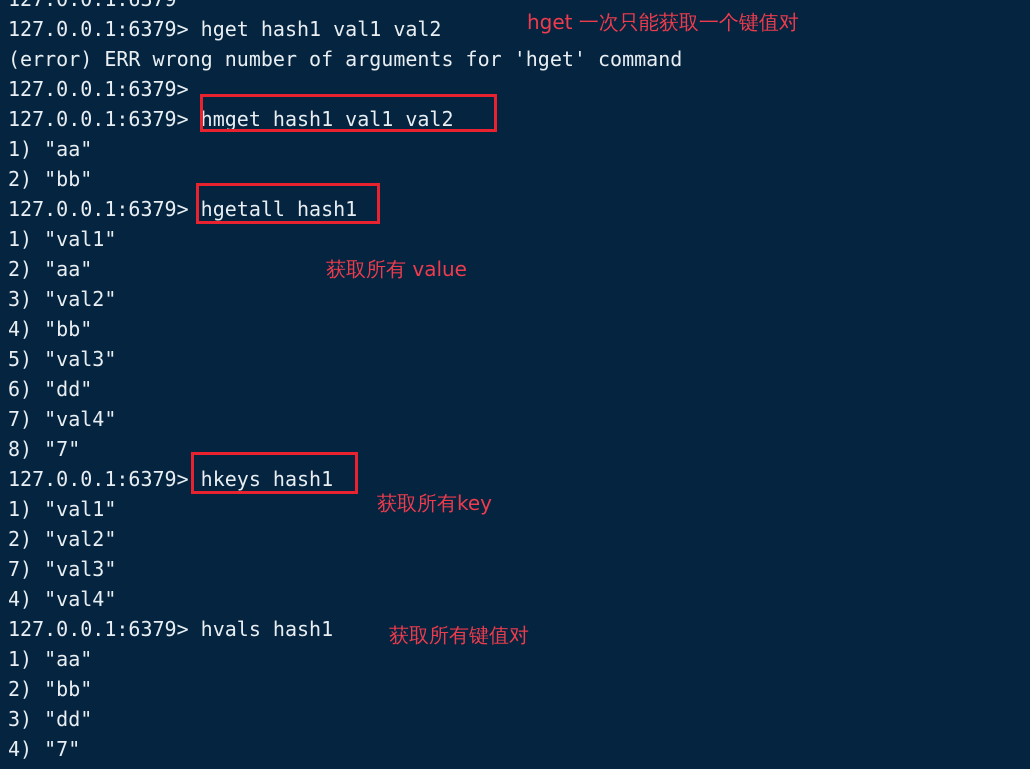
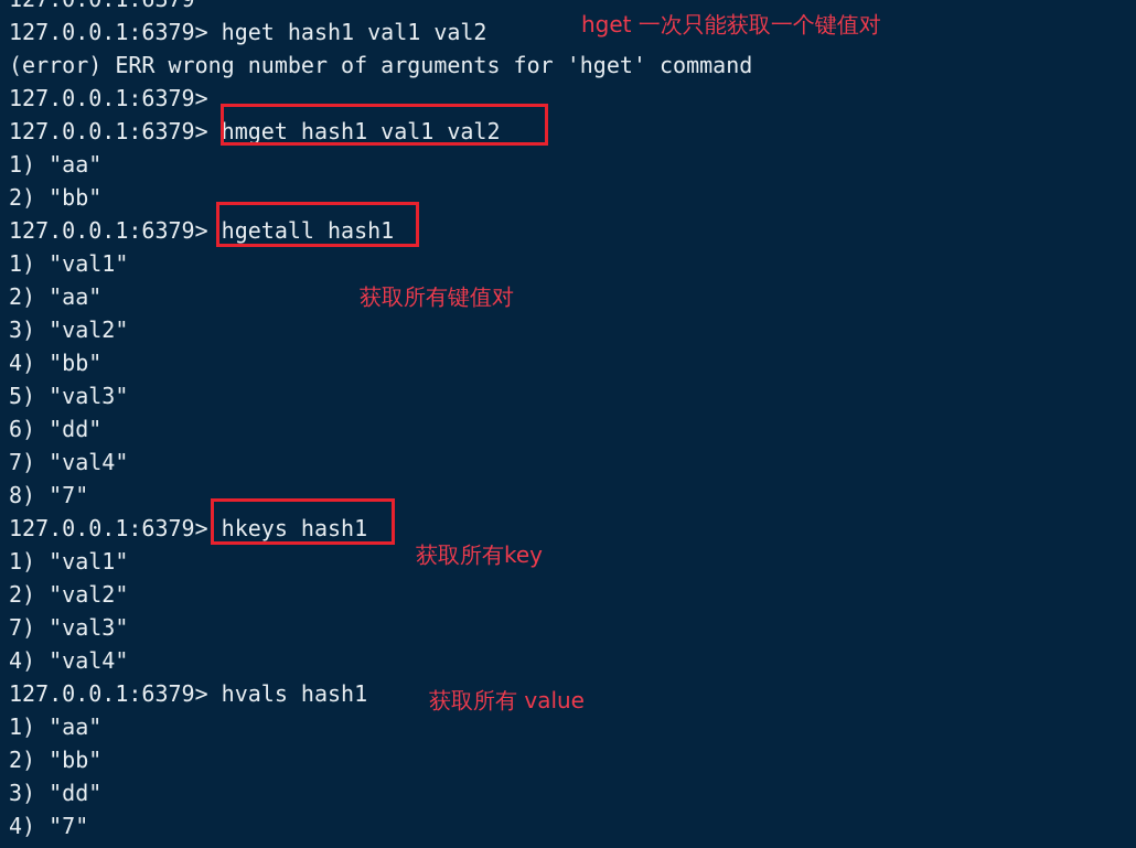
  127.0.0.1:6379> hget hash1 val1 val2
  (error) ERR wrong number of arguments for 'hget' command
  127.0.0.1:6379>
  127.0.0.1:6379> hmget hash1 val1 val2
  1) "aa"
  2) "bb"
  127.0.0.1:6379> hgetall hash1
  1) "val1"
  2) "aa"
  3) "val2"
  4) "bb"
  5) "val3"
  6) "dd"
  7) "val4"
  8) "7"
  127.0.0.1:6379> hkeys hash1
  1) "val1"
  2) "val2"
  7) "val3"
  4) "val4"
  127.0.0.1:6379> hvals hash1
  1) "aa"
  2) "bb"
  3) "dd"
  4) "7"
  hget 一次只能获取一个键值对
- 获取所有 value
+ 获取所有键值对
  获取所有key
- 获取所有键值对
+ 获取所有 value
